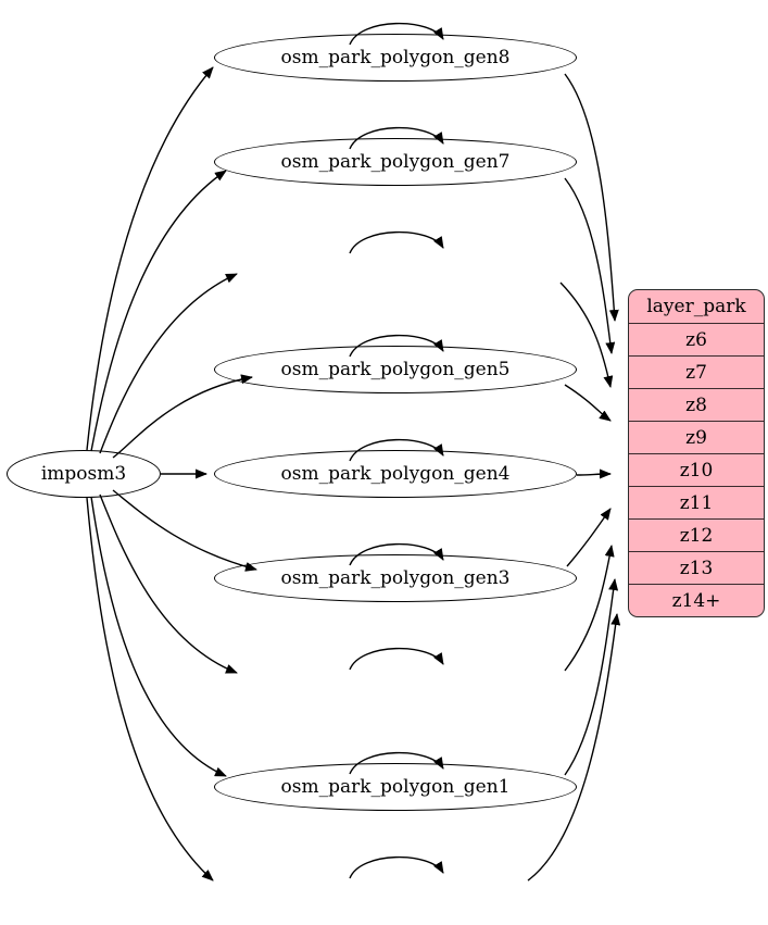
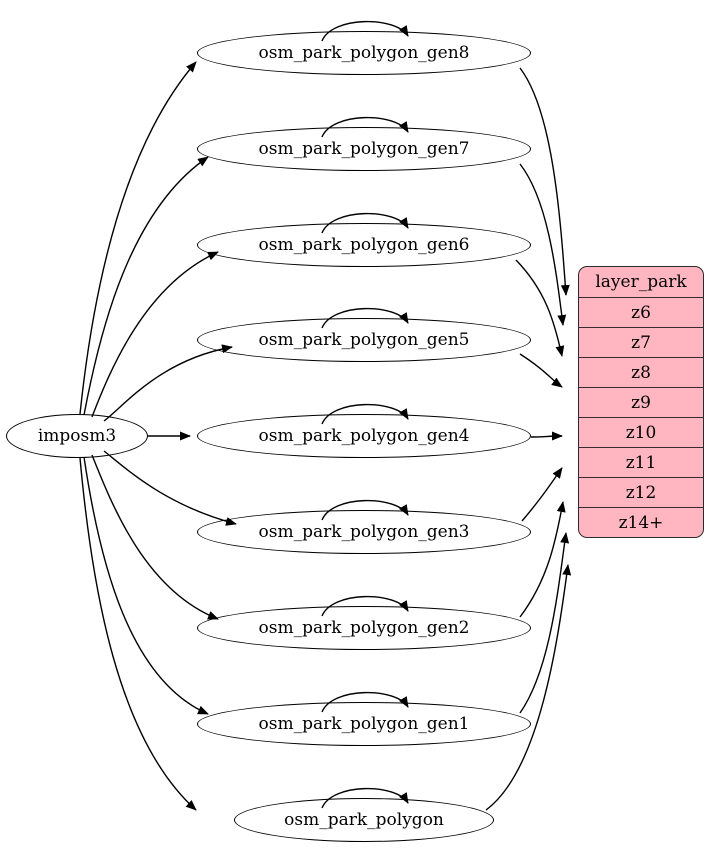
  imposm3
  osm_park_polygon_gen8
  osm_park_polygon_gen7
+ osm_park_polygon_gen6
  osm_park_polygon_gen5
  osm_park_polygon_gen4
  osm_park_polygon_gen3
+ osm_park_polygon_gen2
  osm_park_polygon_gen1
+ osm_park_polygon
  layer_park
  z6
  z7
  z8
  z9
  z10
  z11
  z12
- z13
  z14+
